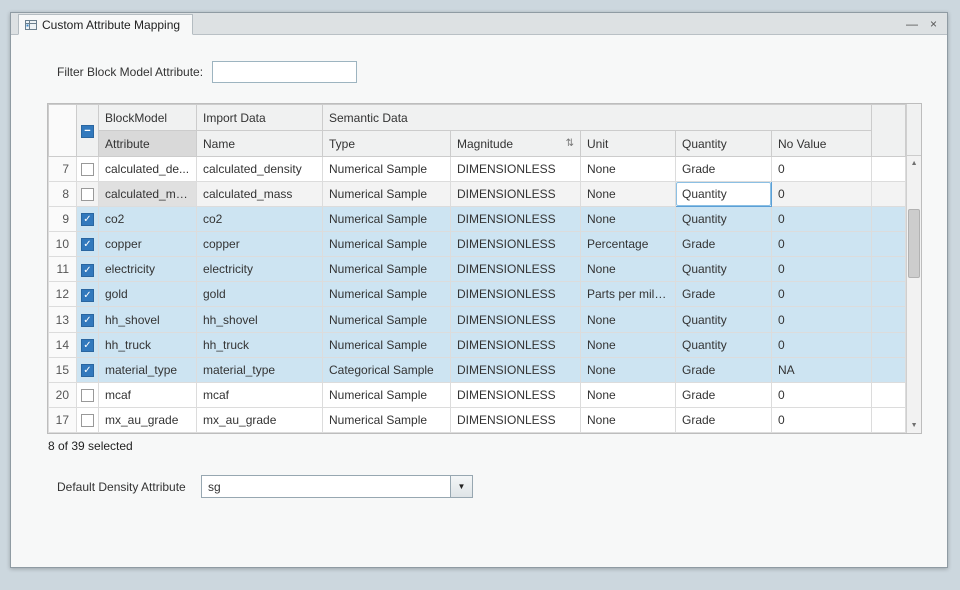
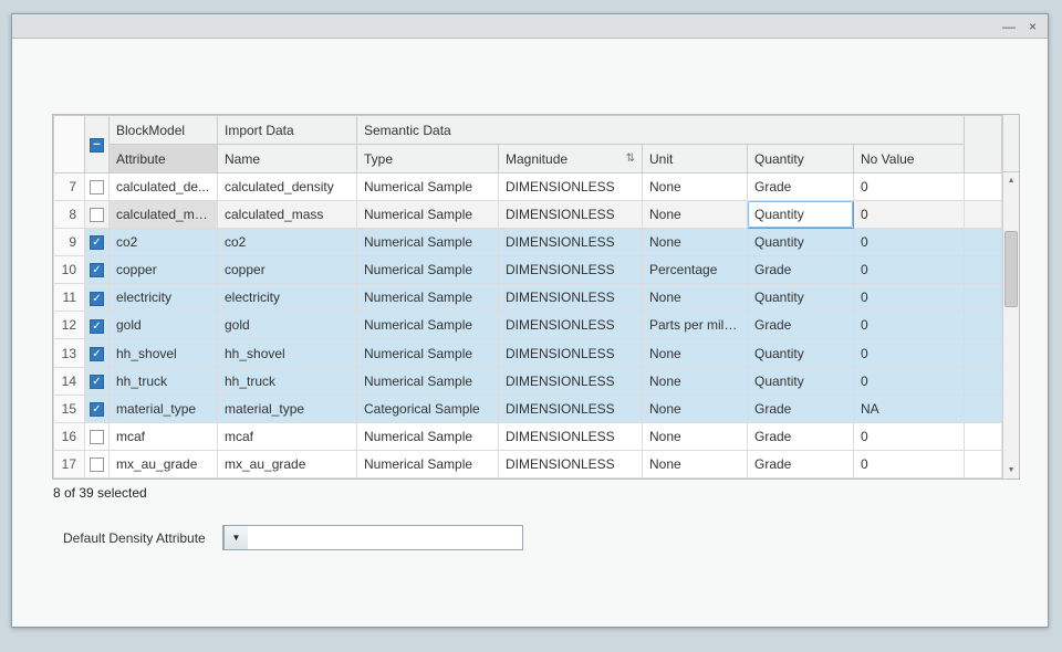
- Custom Attribute Mapping
  —
  ×
- Filter Block Model Attribute:
  	−	BlockModel	Import Data	Semantic Data
  Attribute	Name	Type	Magnitude ⇅	Unit	Quantity	No Value
  7		calculated_de...	calculated_density	Numerical Sample	DIMENSIONLESS	None	Grade	0
  8		calculated_mass	calculated_mass	Numerical Sample	DIMENSIONLESS	None	Quantity	0
  9	✓	co2	co2	Numerical Sample	DIMENSIONLESS	None	Quantity	0
  10	✓	copper	copper	Numerical Sample	DIMENSIONLESS	Percentage	Grade	0
  11	✓	electricity	electricity	Numerical Sample	DIMENSIONLESS	None	Quantity	0
  12	✓	gold	gold	Numerical Sample	DIMENSIONLESS	Parts per million	Grade	0
  13	✓	hh_shovel	hh_shovel	Numerical Sample	DIMENSIONLESS	None	Quantity	0
  14	✓	hh_truck	hh_truck	Numerical Sample	DIMENSIONLESS	None	Quantity	0
  15	✓	material_type	material_type	Categorical Sample	DIMENSIONLESS	None	Grade	NA
- 20		mcaf	mcaf	Numerical Sample	DIMENSIONLESS	None	Grade	0
+ 16		mcaf	mcaf	Numerical Sample	DIMENSIONLESS	None	Grade	0
  17		mx_au_grade	mx_au_grade	Numerical Sample	DIMENSIONLESS	None	Grade	0
  8 of 39 selected
  Default Density Attribute
- sg
  ▼
